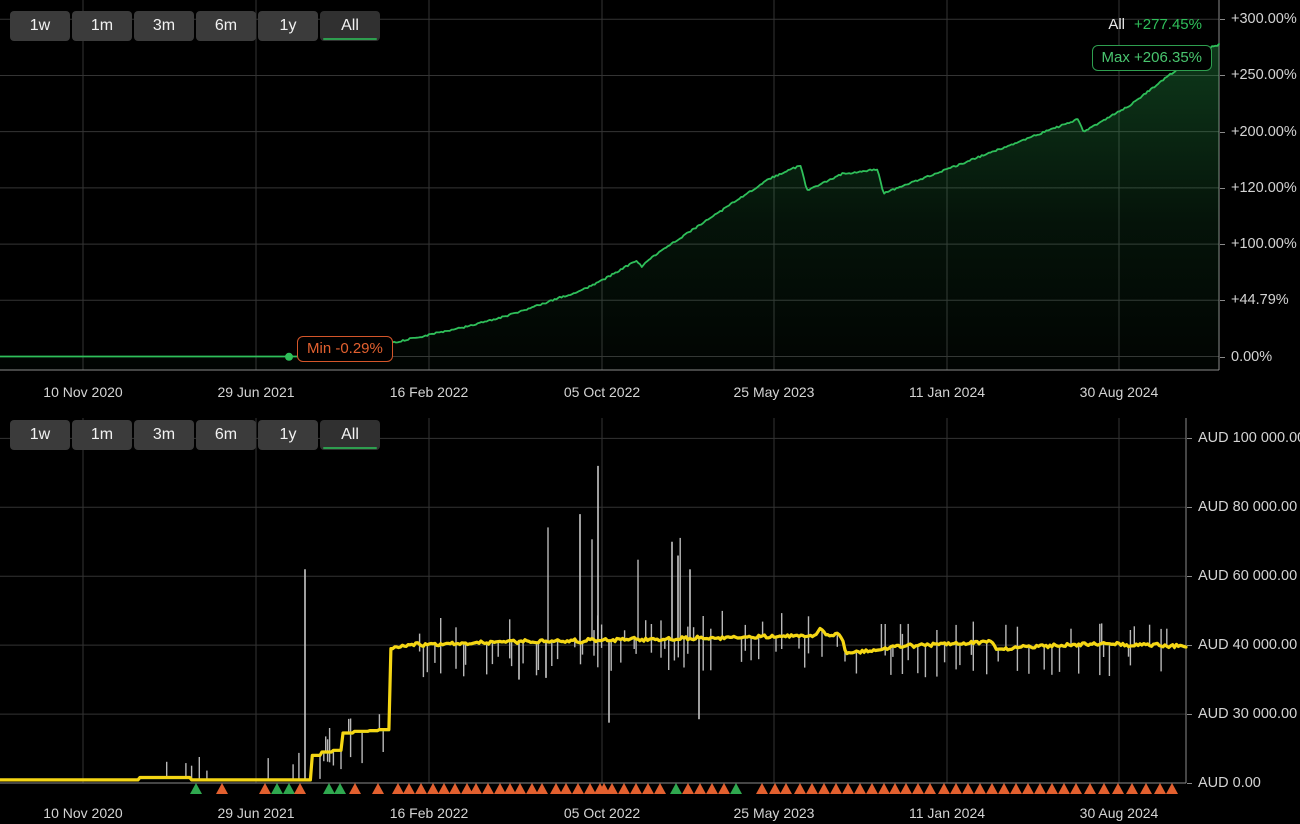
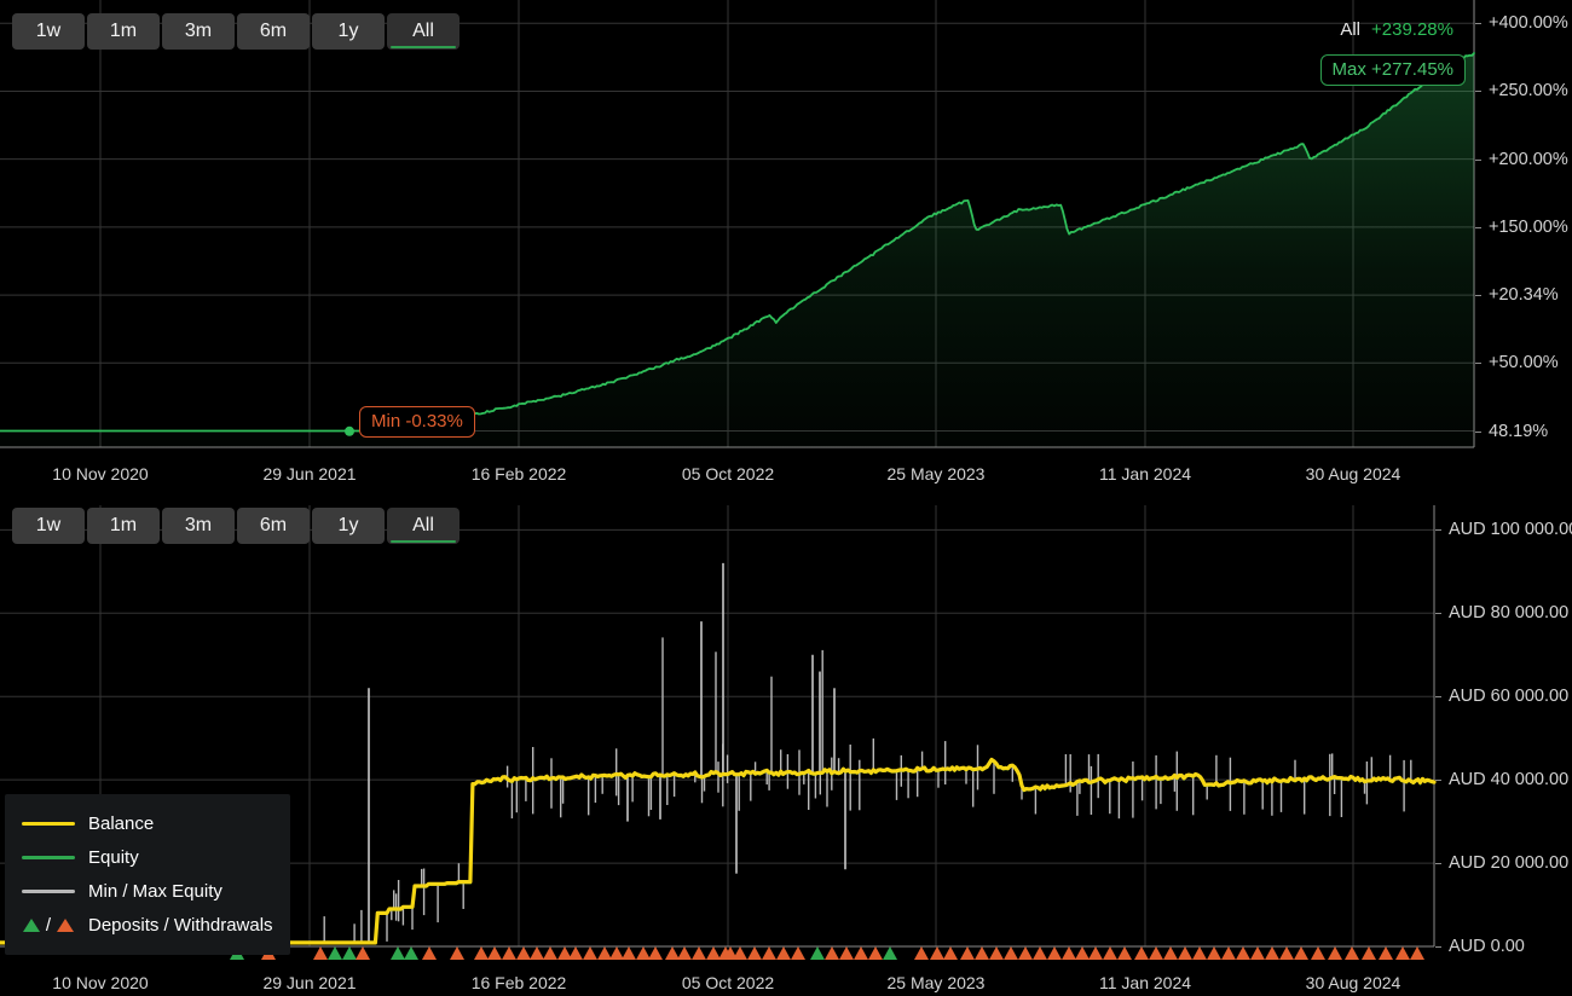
  1w
  1m
  3m
  6m
  1y
  All
  All
- +277.45%
+ +239.28%
- Max +206.35%
+ Max +277.45%
- Min -0.29%
+ Min -0.33%
- 0.00%
+ 48.19%
- +44.79%
+ +50.00%
- +100.00%
+ +20.34%
- +120.00%
+ +150.00%
  +200.00%
  +250.00%
- +300.00%
+ +400.00%
  10 Nov 2020
  29 Jun 2021
  16 Feb 2022
  05 Oct 2022
  25 May 2023
  11 Jan 2024
  30 Aug 2024
  1w
  1m
  3m
  6m
  1y
  All
+ Balance
+ Equity
+ Min / Max Equity
+ /
+ Deposits / Withdrawals
  AUD 0.00
- AUD 30 000.00
+ AUD 20 000.00
  AUD 40 000.00
  AUD 60 000.00
  AUD 80 000.00
  AUD 100 000.0
  10 Nov 2020
  29 Jun 2021
  16 Feb 2022
  05 Oct 2022
  25 May 2023
  11 Jan 2024
  30 Aug 2024
